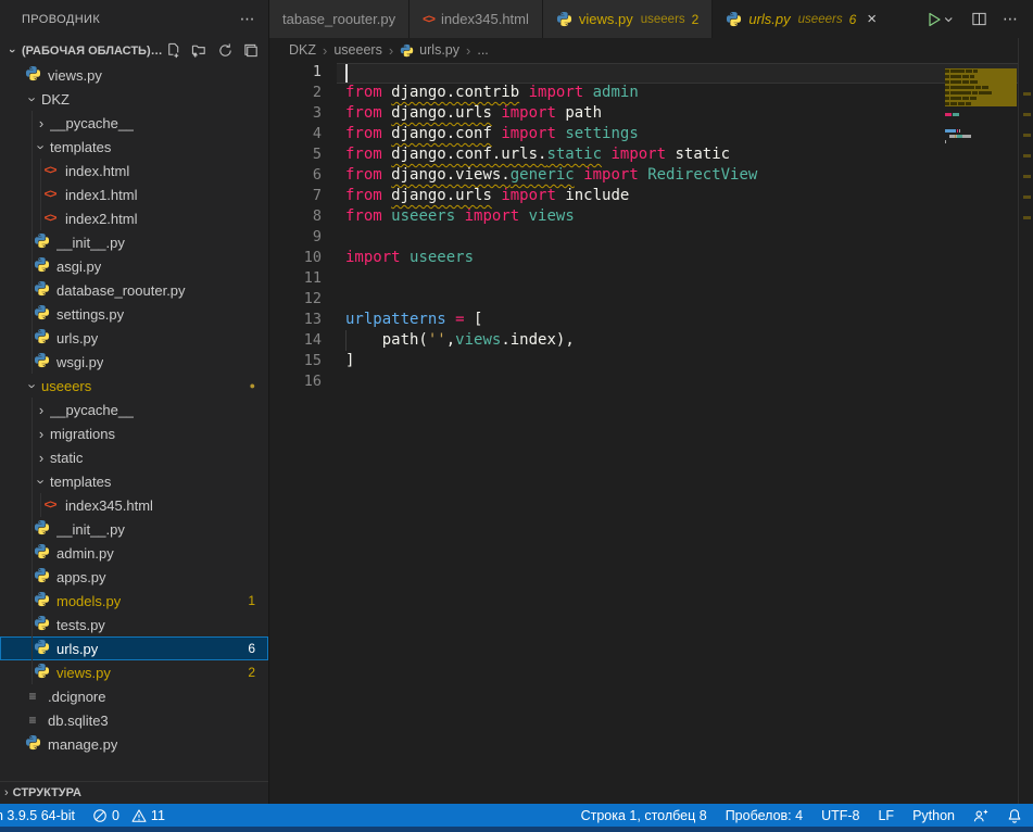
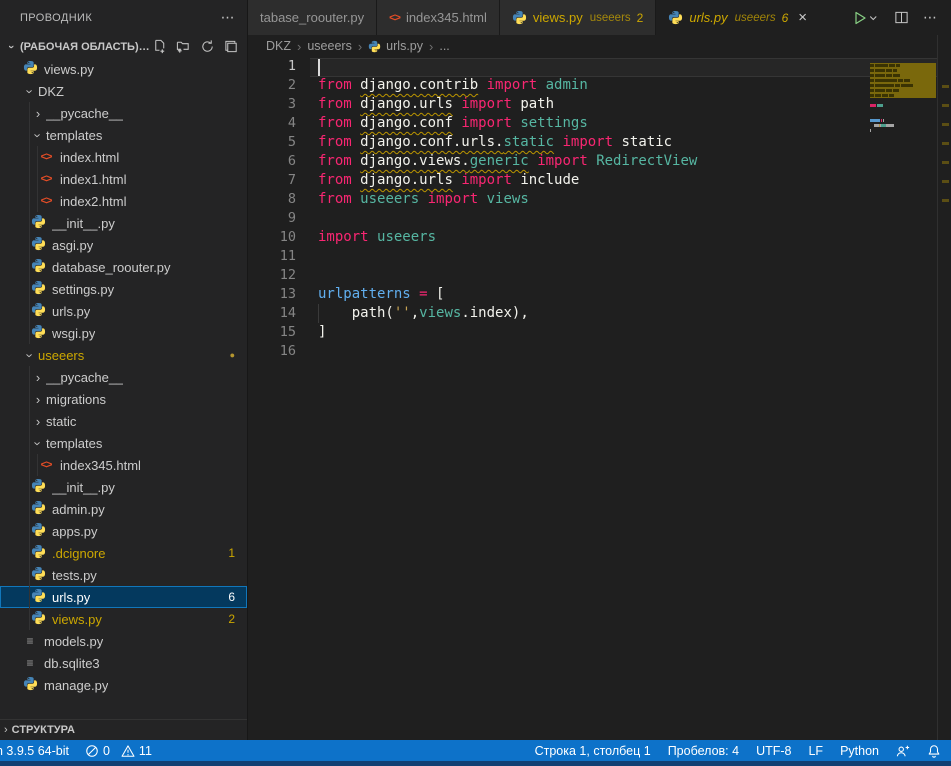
  ПРОВОДНИК
  ⋯
  (РАБОЧАЯ ОБЛАСТЬ) ...
  views.py
  DKZ
  ›
  __pycache__
  templates
  <>
  index.html
  <>
  index1.html
  <>
  index2.html
  __init__.py
  asgi.py
  database_roouter.py
  settings.py
  urls.py
  wsgi.py
  useeers
  ●
  ›
  __pycache__
  ›
  migrations
  ›
  static
  templates
  <>
  index345.html
  __init__.py
  admin.py
  apps.py
- models.py
+ .dcignore
  1
  tests.py
  urls.py
  6
  views.py
  2
  ≡
- .dcignore
+ models.py
  ≡
  db.sqlite3
  manage.py
  ›
  СТРУКТУРА
  tabase_roouter.py
  <>
  index345.html
  views.py
  useeers
  2
  urls.py
  useeers
  6
  ×
  ⋯
  DKZ
  ›
  useeers
  ›
  urls.py
  ›
  ...
  1
  2
  from django.contrib import admin
  3
  from django.urls import path
  4
  from django.conf import settings
  5
  from django.conf.urls.static import static
  6
  from django.views.generic import RedirectView
  7
  from django.urls import include
  8
  from useeers import views
  9
  10
  import useeers
  11
  12
  13
  urlpatterns = [
  14
  path('',views.index),
  15
  ]
  16
  3.9.5 64-bit
  0
  11
- Строка 1, столбец 8
+ Строка 1, столбец 1
  Пробелов: 4
  UTF-8
  LF
  Python
